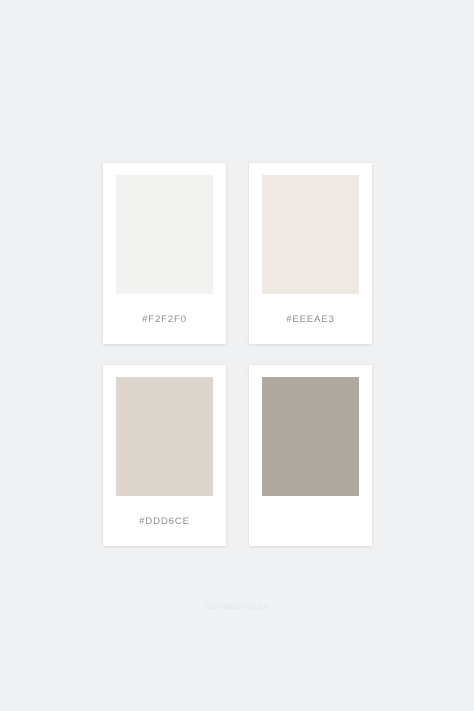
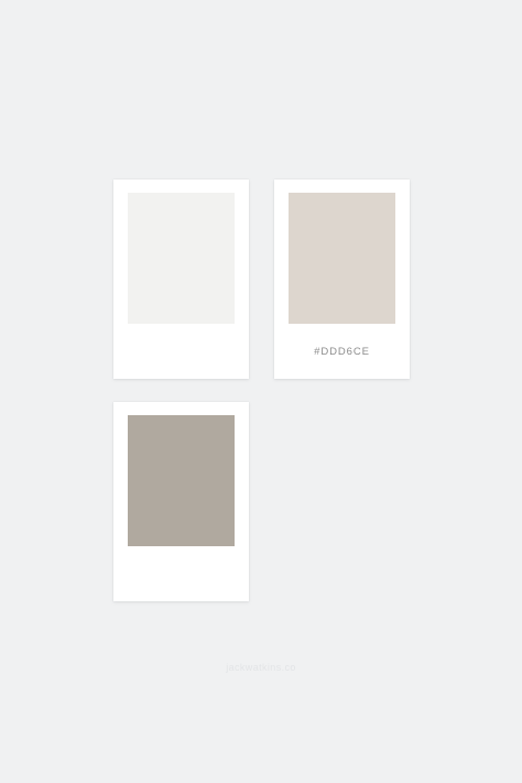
- #F2F2F0
- #EEEAE3
  #DDD6CE
